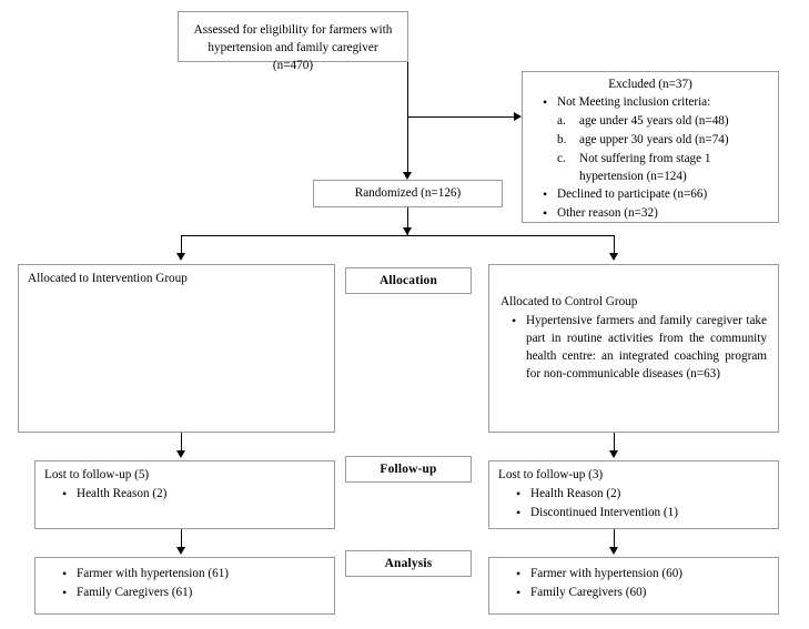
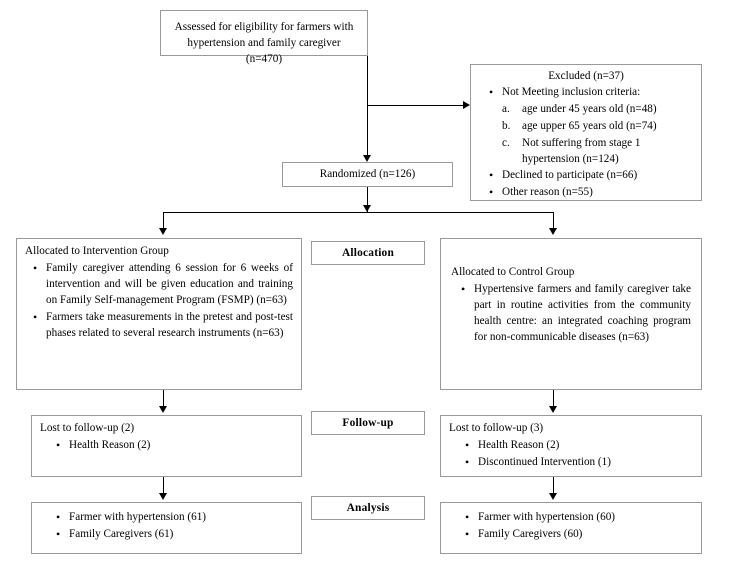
  Assessed for eligibility for farmers with
  hypertension and family caregiver (n=470)
  Excluded (n=37)
  Not Meeting inclusion criteria:
  a.
  age under 45 years old (n=48)
  b.
- age upper 30 years old (n=74)
+ age upper 65 years old (n=74)
  c.
  Not suffering from stage 1 hypertension (n=124)
  Declined to participate (n=66)
- Other reason (n=32)
+ Other reason (n=55)
  Randomized (n=126)
  Allocation
  Allocated to Intervention Group
+ Family caregiver attending 6 session for 6 weeks of intervention and will be given education and training on Family Self-management Program (FSMP) (n=63)
+ Farmers take measurements in the pretest and post-test phases related to several research instruments (n=63)
  Allocated to Control Group
  Hypertensive farmers and family caregiver take part in routine activities from the community health centre: an integrated coaching program for non-communicable diseases (n=63)
  Follow-up
- Lost to follow-up (5)
+ Lost to follow-up (2)
  Health Reason (2)
  Lost to follow-up (3)
  Health Reason (2)
  Discontinued Intervention (1)
  Analysis
  Farmer with hypertension (61)
  Family Caregivers (61)
  Farmer with hypertension (60)
  Family Caregivers (60)
